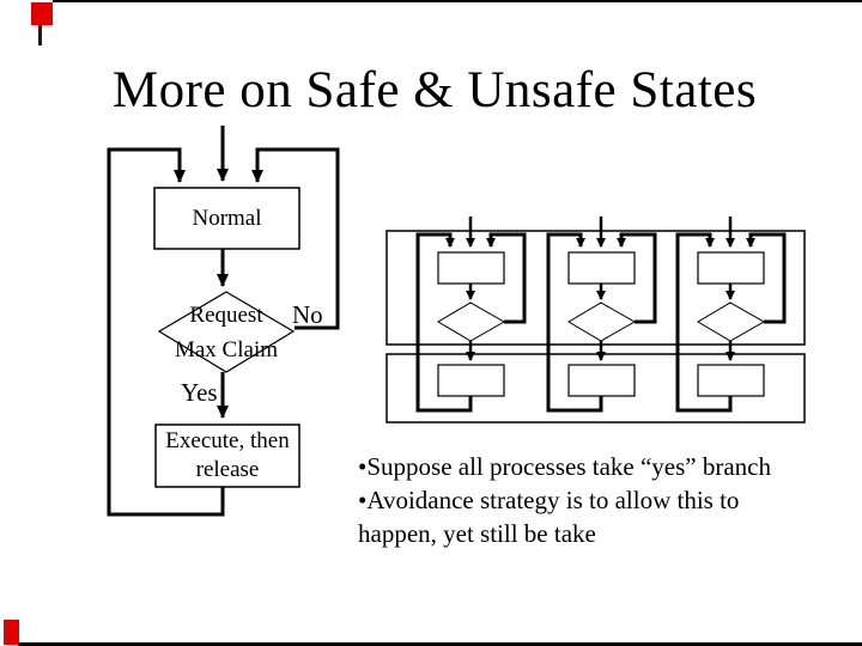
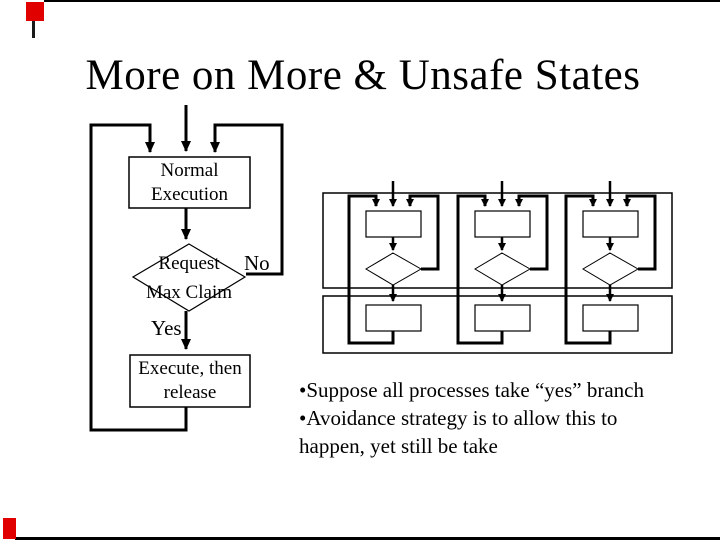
- More on Safe & Unsafe States
+ More on More & Unsafe States
  Normal
+ Execution
  Request
  Max Claim
  No
  Yes
  Execute, then
  release
  •Suppose all processes take “yes” branch
  •Avoidance strategy is to allow this to
  happen, yet still be take
